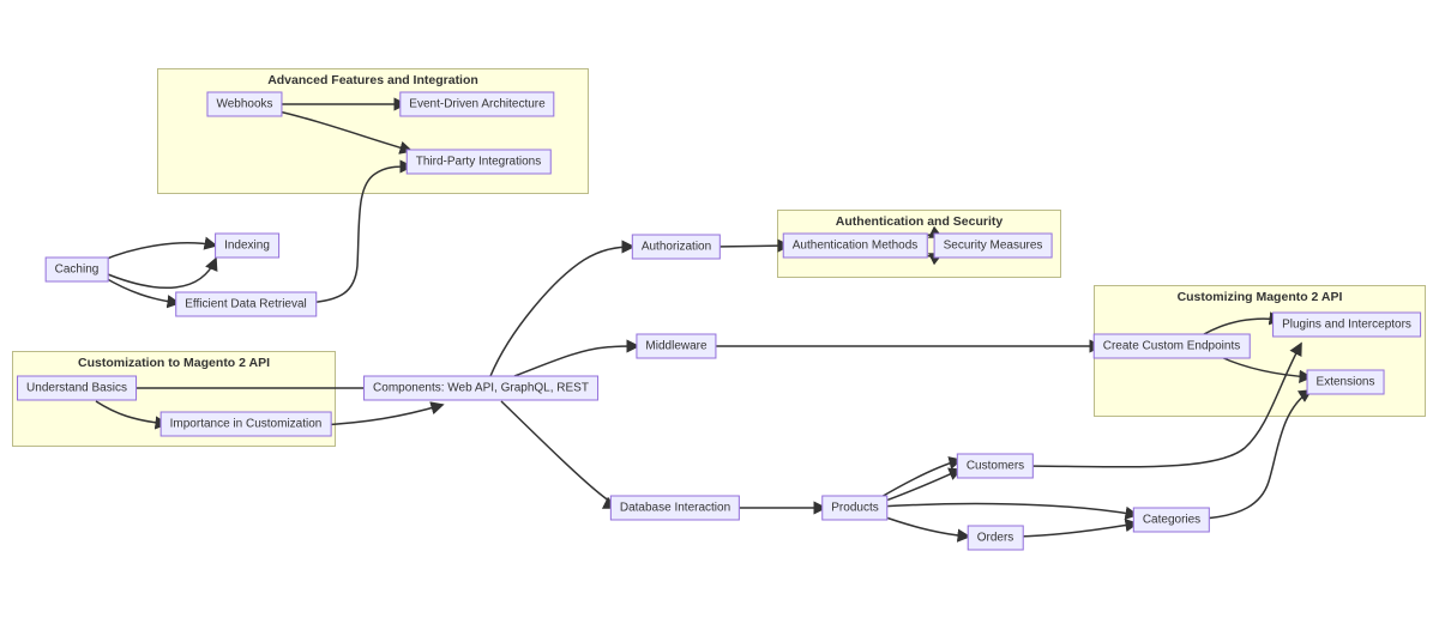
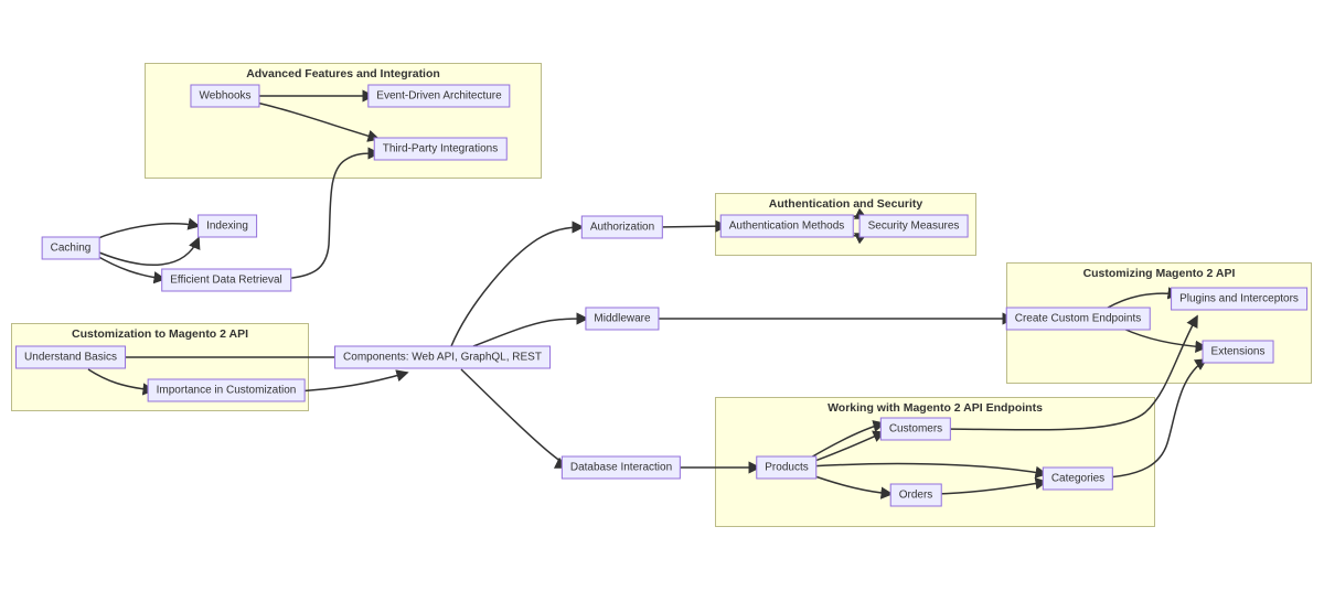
  Advanced Features and Integration
  Customization to Magento 2 API
  Authentication and Security
  Customizing Magento 2 API
+ Working with Magento 2 API Endpoints
  Webhooks
  Event-Driven Architecture
  Third-Party Integrations
  Caching
  Indexing
  Efficient Data Retrieval
  Understand Basics
  Importance in Customization
  Components: Web API, GraphQL, REST
  Authorization
  Middleware
  Database Interaction
  Authentication Methods
  Security Measures
  Create Custom Endpoints
  Plugins and Interceptors
  Extensions
  Products
  Customers
  Orders
  Categories
